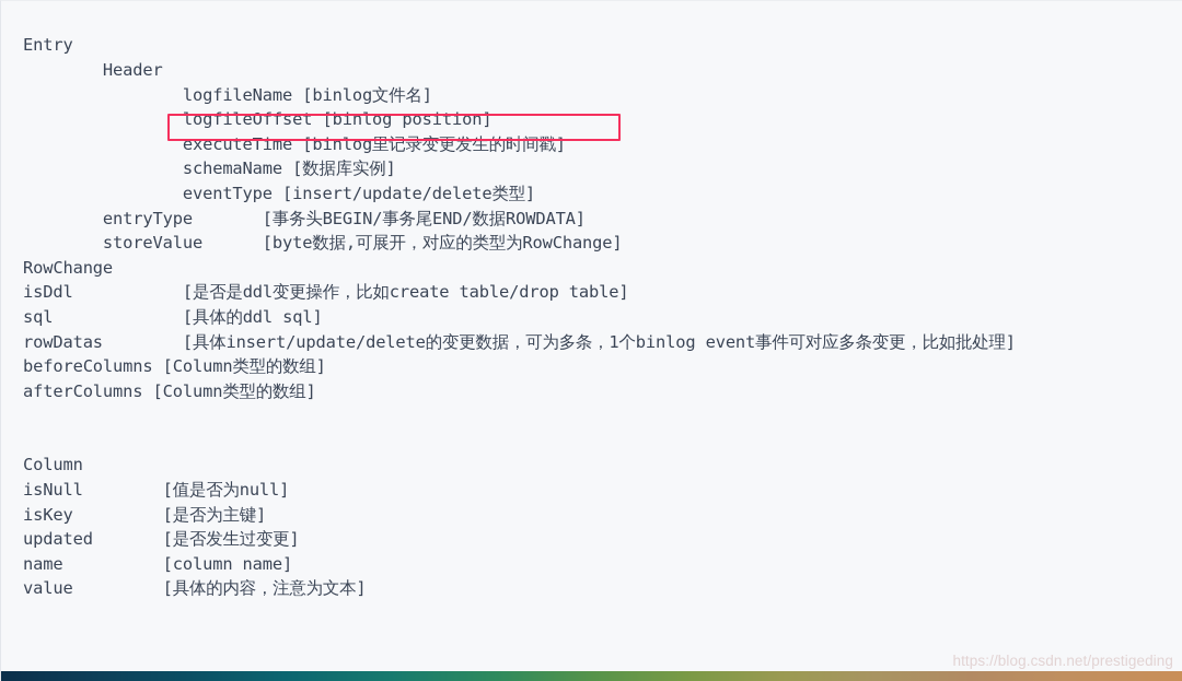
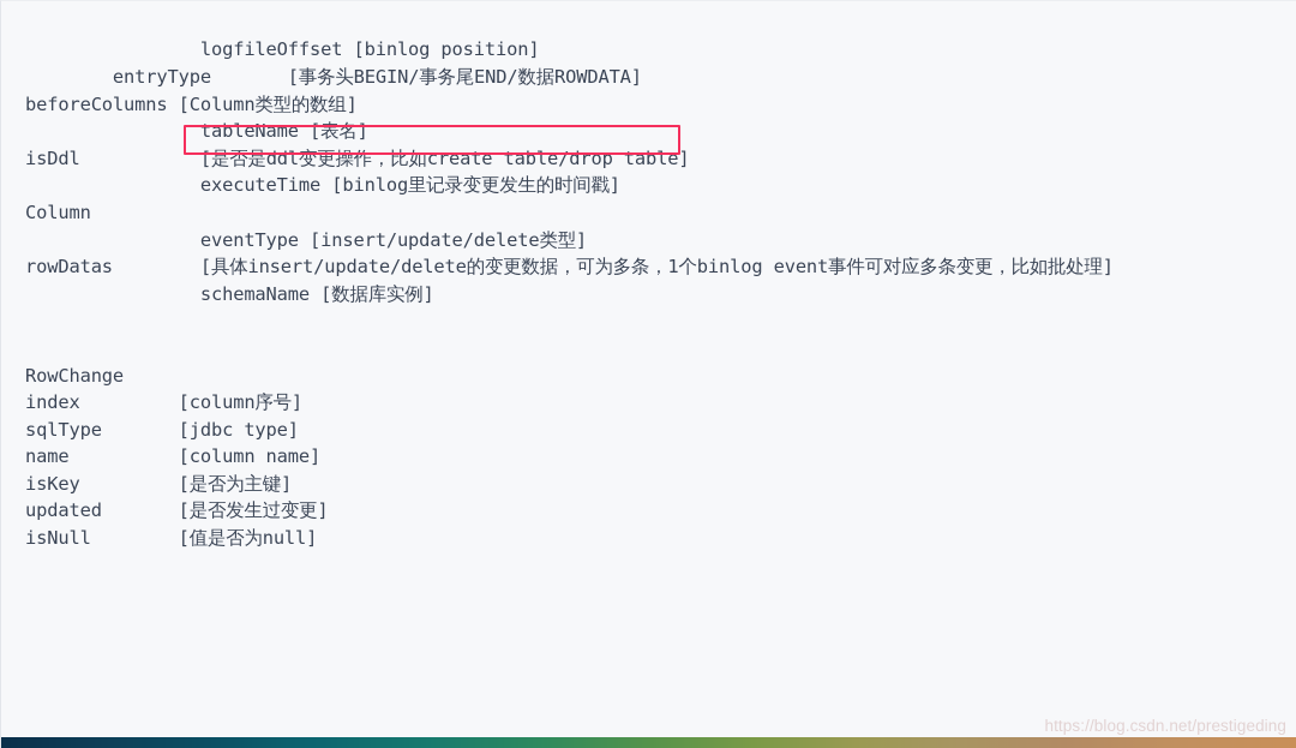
- Entry
- Header
- logfileName [binlog文件名]
  logfileOffset [binlog position]
- executeTime [binlog里记录变更发生的时间戳]
+ entryType [事务头BEGIN/事务尾END/数据ROWDATA]
- schemaName [数据库实例]
+ beforeColumns [Column类型的数组]
+ tableName [表名]
- eventType [insert/update/delete类型]
+ isDdl [是否是ddl变更操作，比如create table/drop table]
- entryType [事务头BEGIN/事务尾END/数据ROWDATA]
+ executeTime [binlog里记录变更发生的时间戳]
- storeValue [byte数据,可展开，对应的类型为RowChange]
- RowChange
+ Column
- isDdl [是否是ddl变更操作，比如create table/drop table]
+ eventType [insert/update/delete类型]
- sql [具体的ddl sql]
  rowDatas [具体insert/update/delete的变更数据，可为多条，1个binlog event事件可对应多条变更，比如批处理]
- beforeColumns [Column类型的数组]
+ schemaName [数据库实例]
- afterColumns [Column类型的数组]
- Column
+ RowChange
+ index [column序号]
+ sqlType [jdbc type]
- isNull [值是否为null]
+ name [column name]
  isKey [是否为主键]
  updated [是否发生过变更]
- name [column name]
+ isNull [值是否为null]
- value [具体的内容，注意为文本]
  https://blog.csdn.net/prestigeding
